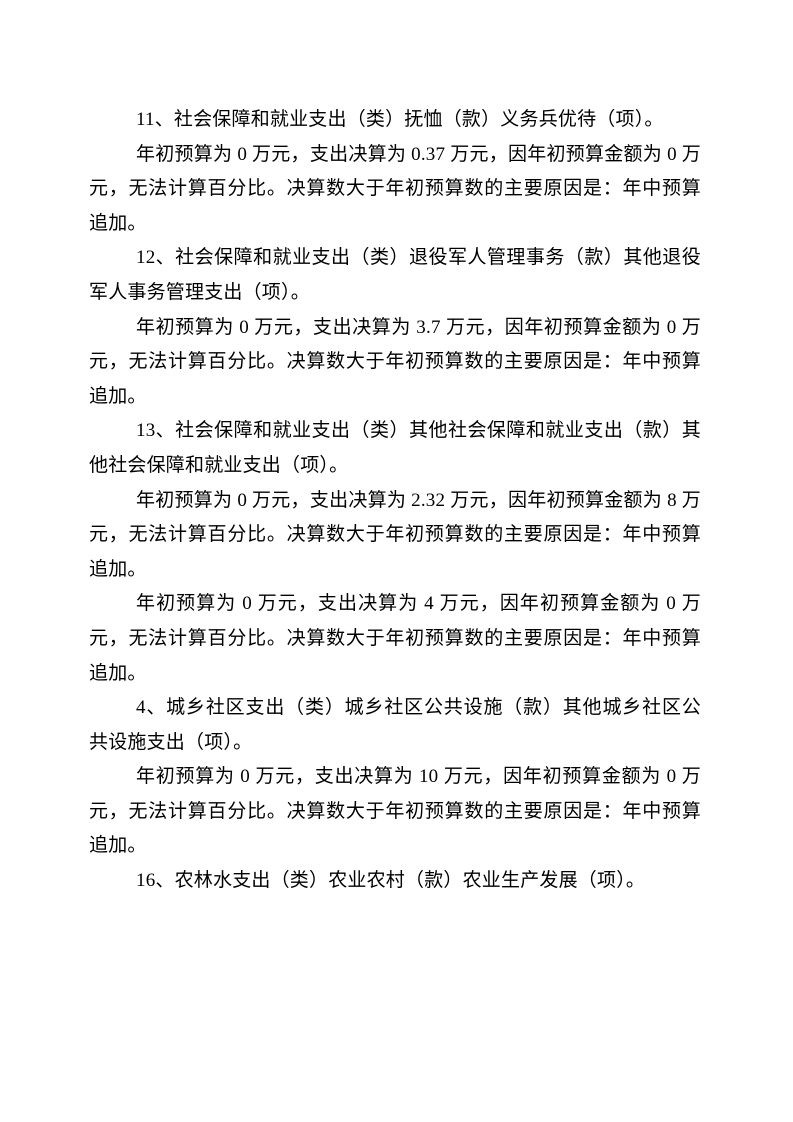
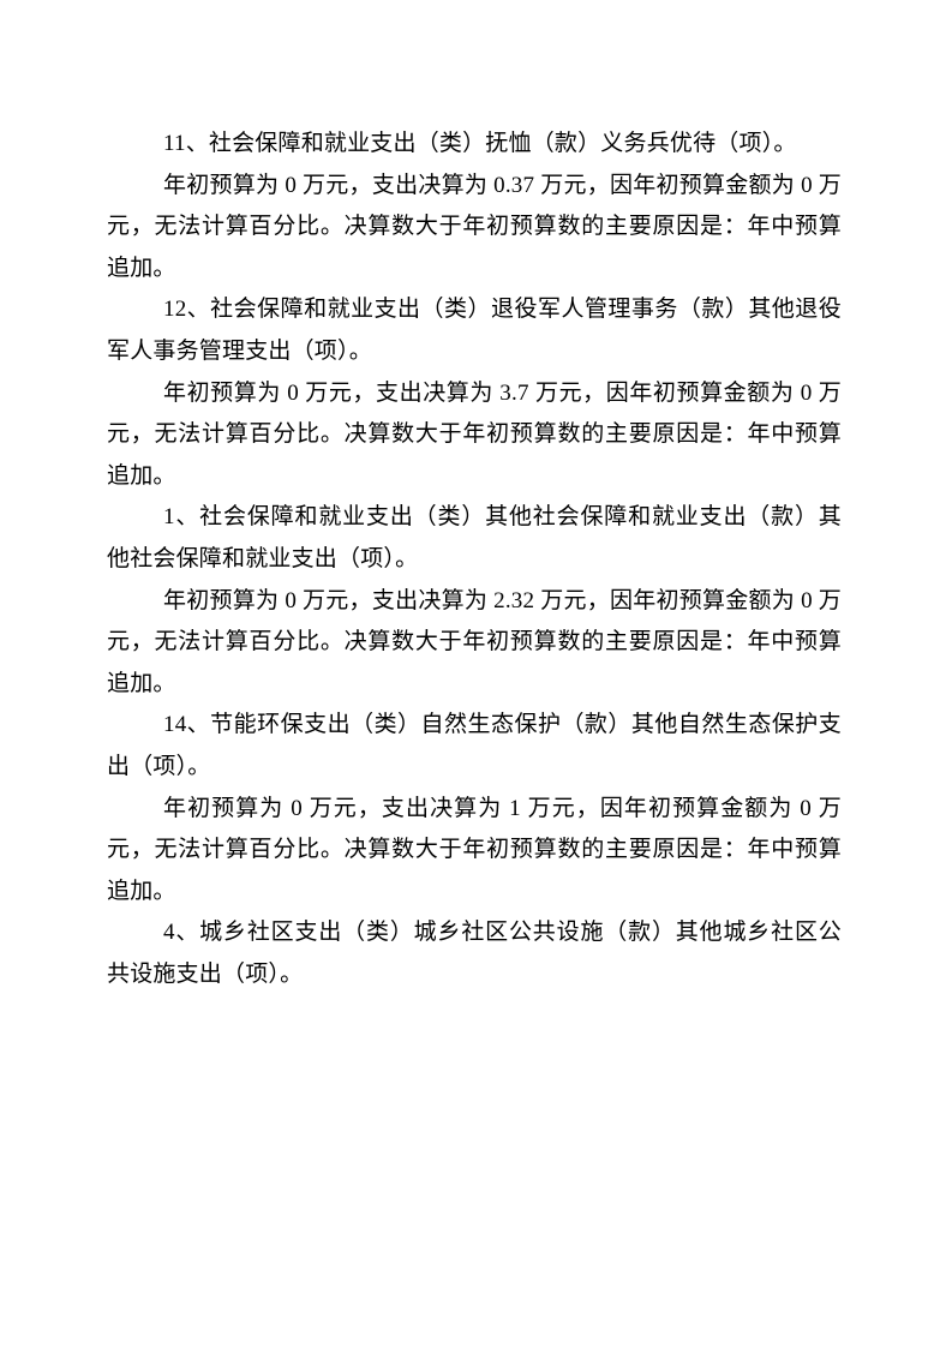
  11、社会保障和就业支出（类）抚恤（款）义务兵优待（项）。
  年初预算为 0 万元，支出决算为 0.37 万元，因年初预算金额为 0 万元，无法计算百分比。决算数大于年初预算数的主要原因是：年中预算追加。
  12、社会保障和就业支出（类）退役军人管理事务（款）其他退役军人事务管理支出（项）。
  年初预算为 0 万元，支出决算为 3.7 万元，因年初预算金额为 0 万元，无法计算百分比。决算数大于年初预算数的主要原因是：年中预算追加。
- 13、社会保障和就业支出（类）其他社会保障和就业支出（款）其他社会保障和就业支出（项）。
+ 1、社会保障和就业支出（类）其他社会保障和就业支出（款）其他社会保障和就业支出（项）。
- 年初预算为 0 万元，支出决算为 2.32 万元，因年初预算金额为 8 万元，无法计算百分比。决算数大于年初预算数的主要原因是：年中预算追加。
+ 年初预算为 0 万元，支出决算为 2.32 万元，因年初预算金额为 0 万元，无法计算百分比。决算数大于年初预算数的主要原因是：年中预算追加。
+ 14、节能环保支出（类）自然生态保护（款）其他自然生态保护支出（项）。
- 年初预算为 0 万元，支出决算为 4 万元，因年初预算金额为 0 万元，无法计算百分比。决算数大于年初预算数的主要原因是：年中预算追加。
+ 年初预算为 0 万元，支出决算为 1 万元，因年初预算金额为 0 万元，无法计算百分比。决算数大于年初预算数的主要原因是：年中预算追加。
  4、城乡社区支出（类）城乡社区公共设施（款）其他城乡社区公共设施支出（项）。
- 年初预算为 0 万元，支出决算为 10 万元，因年初预算金额为 0 万元，无法计算百分比。决算数大于年初预算数的主要原因是：年中预算追加。
- 16、农林水支出（类）农业农村（款）农业生产发展（项）。
